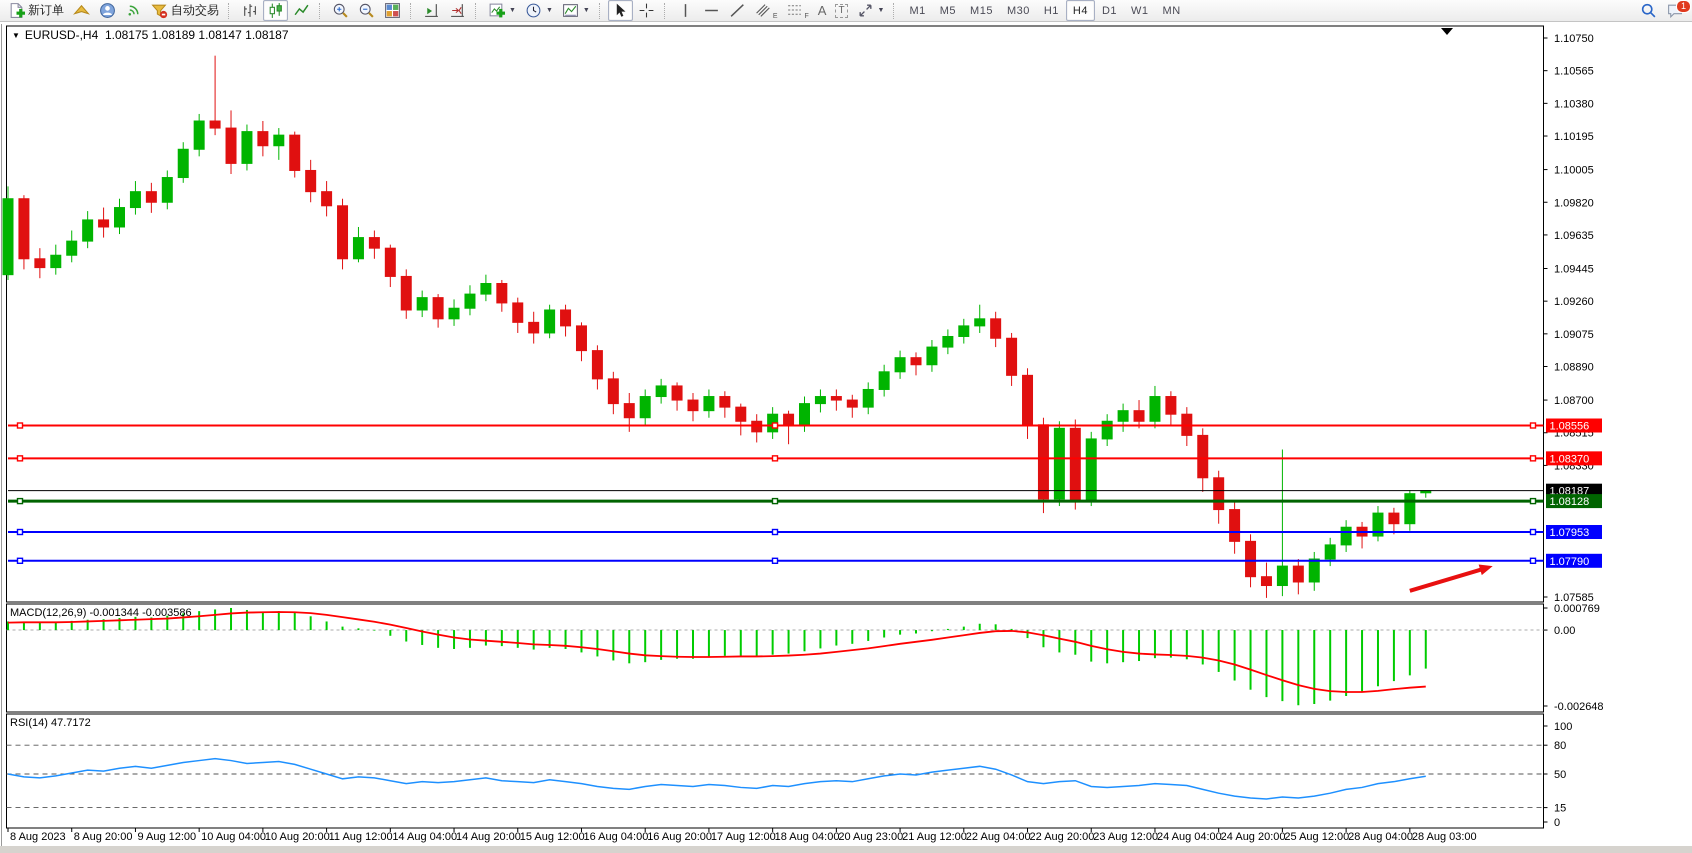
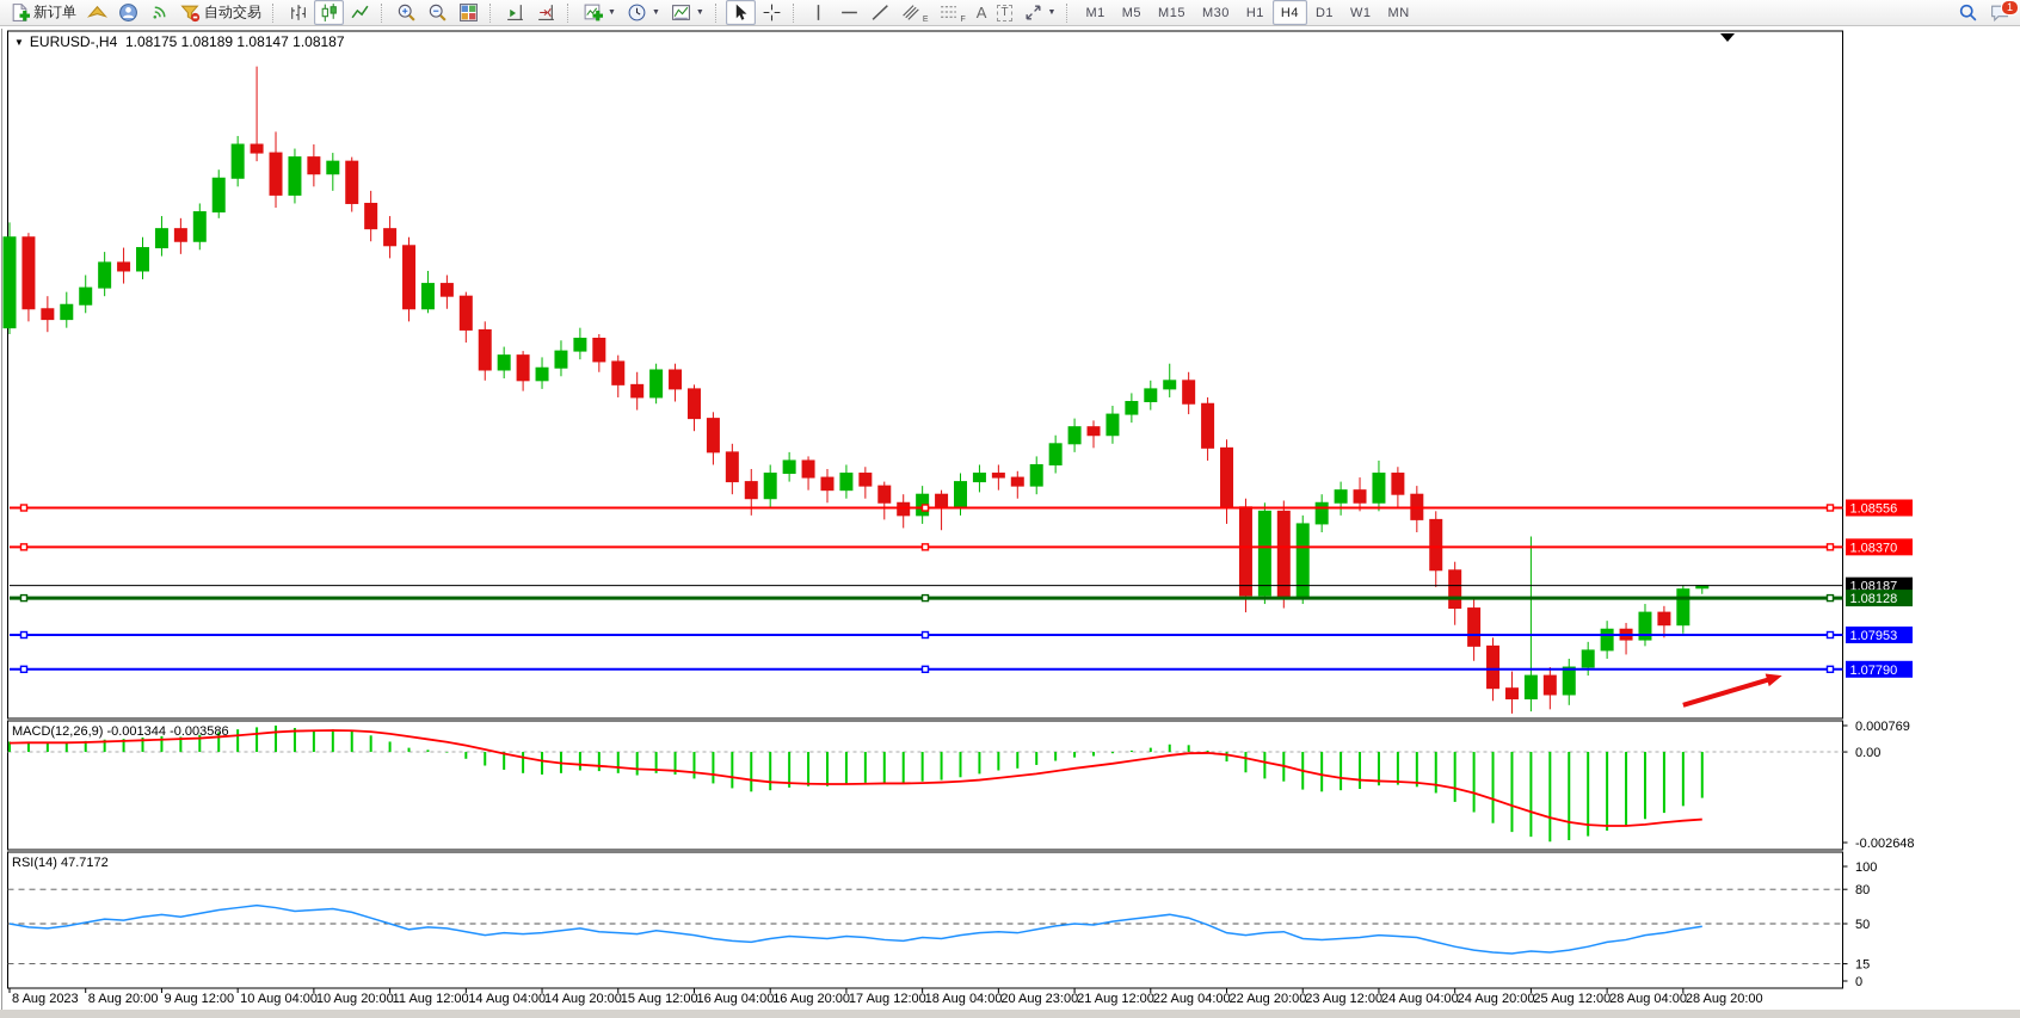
  新订单
  自动交易
  A
  T
  M1
  M5
  M15
  M30
  H1
  H4
  D1
  W1
  MN
  1
- 1.10750
- 1.10565
- 1.10380
- 1.10195
- 1.10005
- 1.09820
- 1.09635
- 1.09445
- 1.09260
- 1.09075
- 1.08890
- 1.08700
- 1.08515
- 1.08330
- 1.07585
  1.08556
  1.08370
  1.08187
  1.08128
  1.07953
  1.07790
  8 Aug 2023
  8 Aug 20:00
  9 Aug 12:00
  10 Aug 04:00
  10 Aug 20:00
  11 Aug 12:00
  14 Aug 04:00
  14 Aug 20:00
  15 Aug 12:00
  16 Aug 04:00
  16 Aug 20:00
  17 Aug 12:00
  18 Aug 04:00
  20 Aug 23:00
  21 Aug 12:00
  22 Aug 04:00
  22 Aug 20:00
  23 Aug 12:00
  24 Aug 04:00
  24 Aug 20:00
  25 Aug 12:00
  28 Aug 04:00
- 28 Aug 03:00
+ 28 Aug 20:00
  0.000769
  0.00
  -0.002648
  100
  80
  50
  15
  0
  ▼ EURUSD-,H4 1.08175 1.08189 1.08147 1.08187
  MACD(12,26,9) -0.001344 -0.003586
  RSI(14) 47.7172
